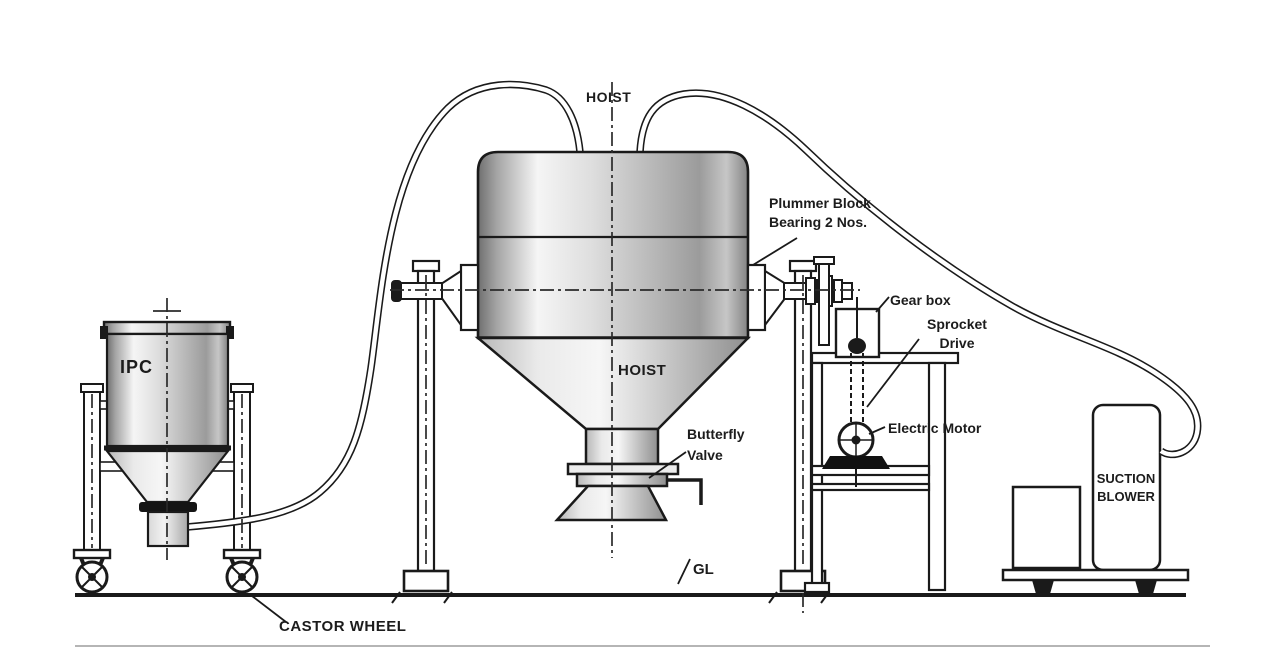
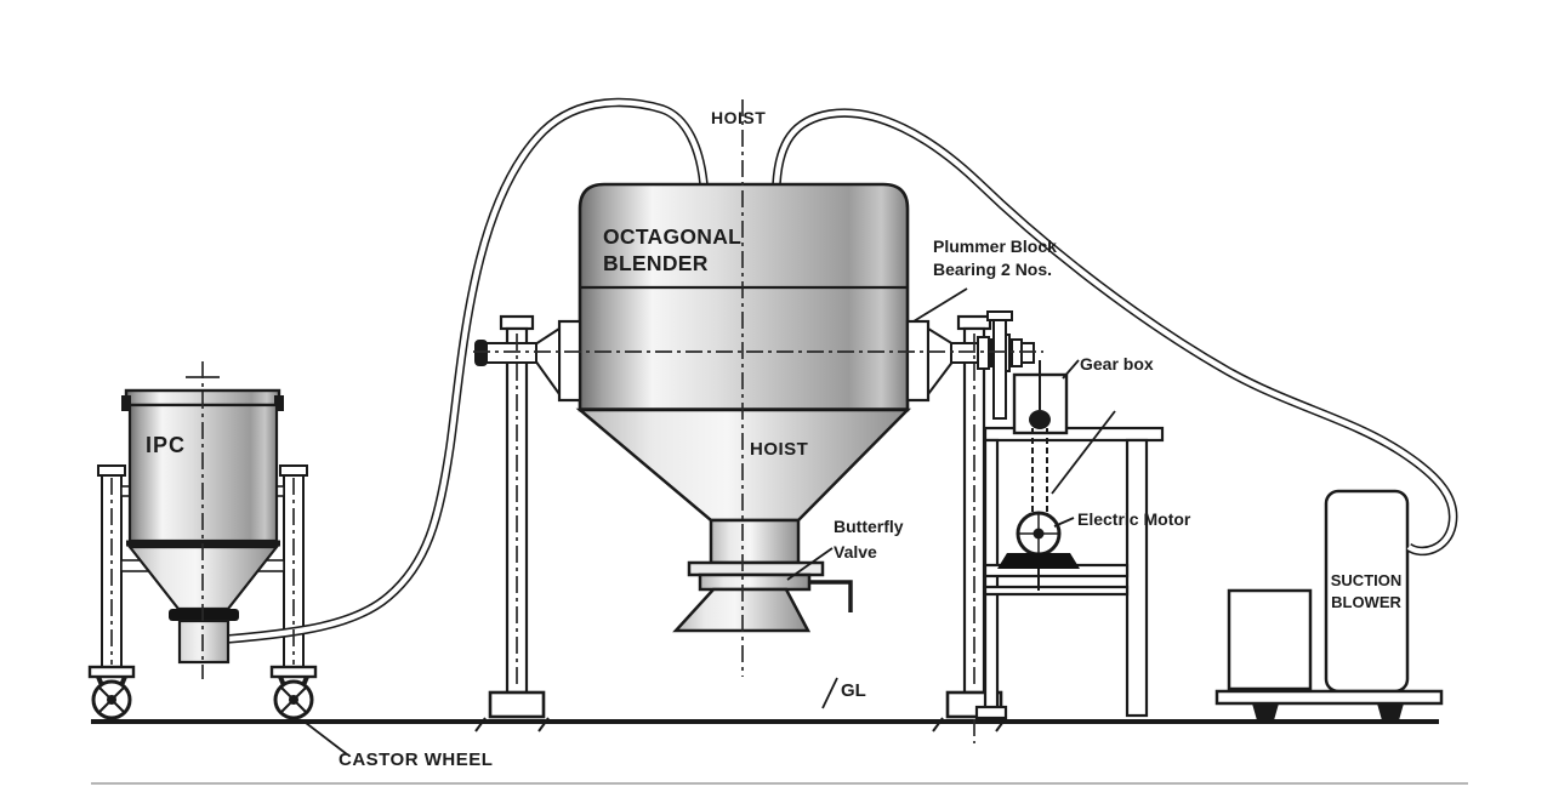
  HOIST
+ OCTAGONAL
+ BLENDER
  HOIST
  IPC
  Plummer Block
  Bearing 2 Nos.
  Gear box
- Sprocket
- Drive
  Electric Motor
  Butterfly
  Valve
  SUCTION
  BLOWER
  CASTOR WHEEL
  GL
